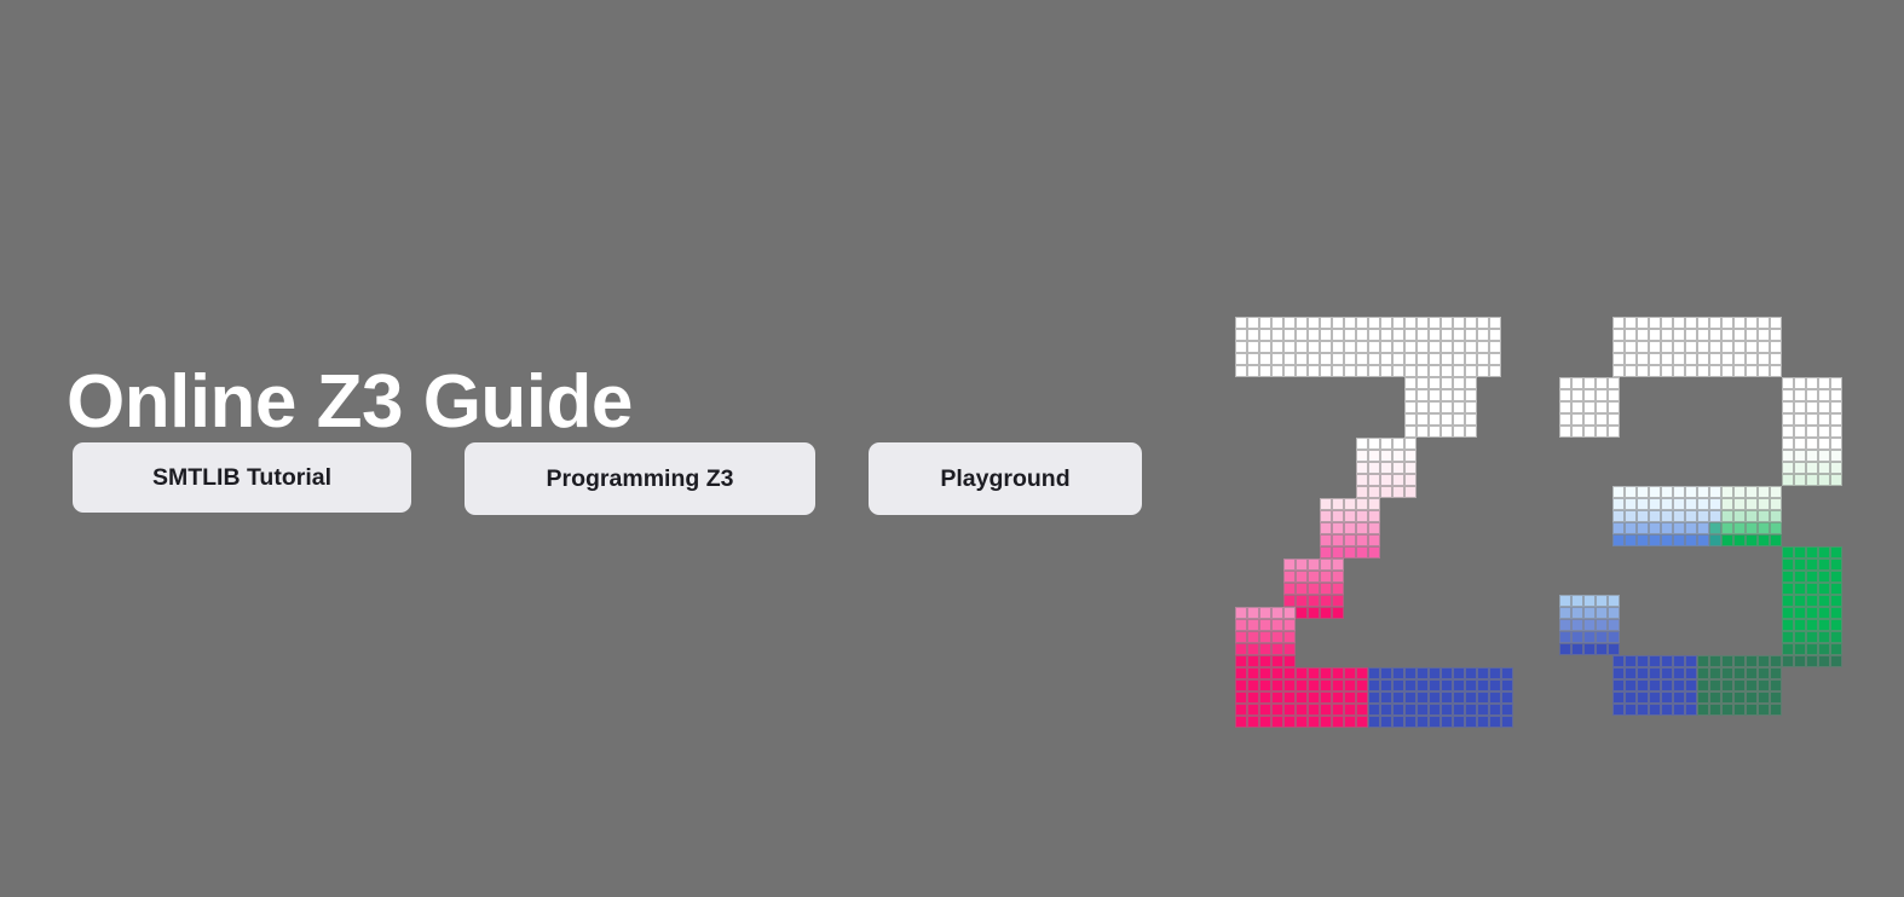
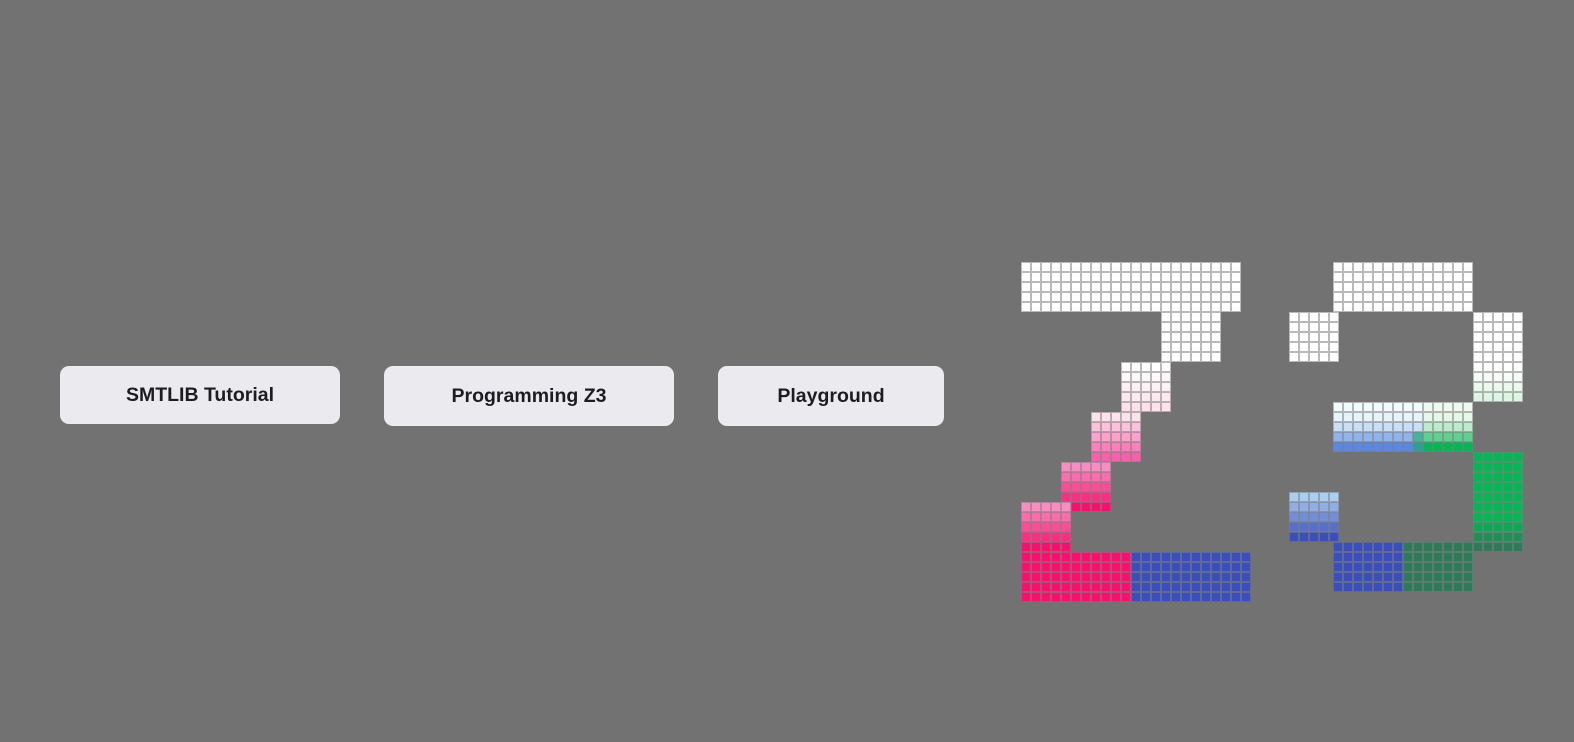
- Online Z3 Guide
  SMTLIB Tutorial
  Programming Z3
  Playground
